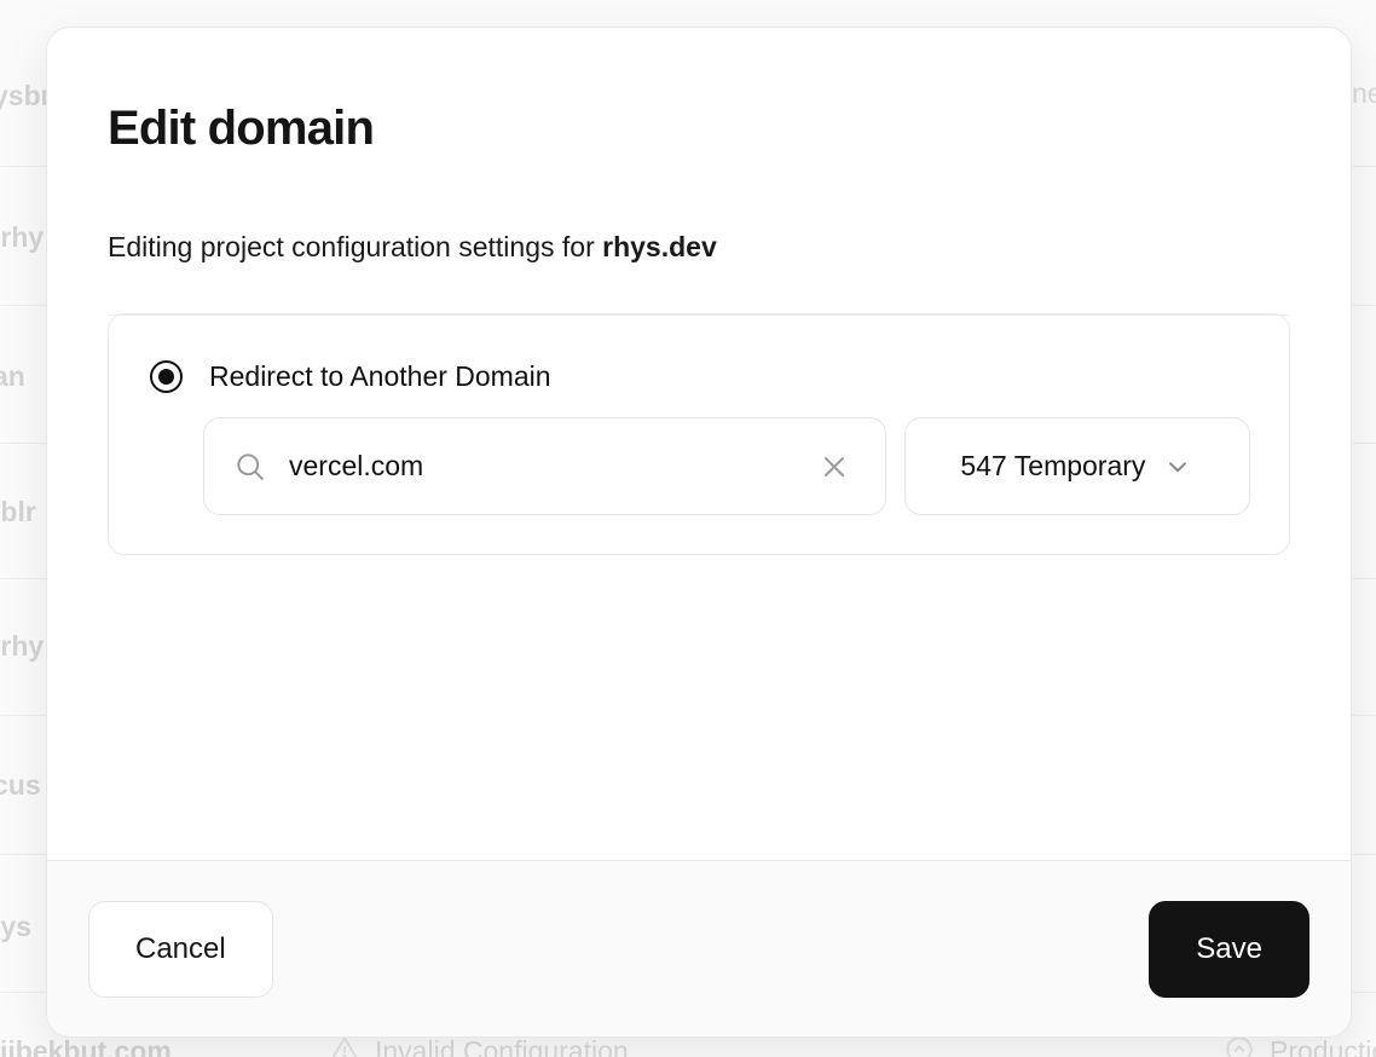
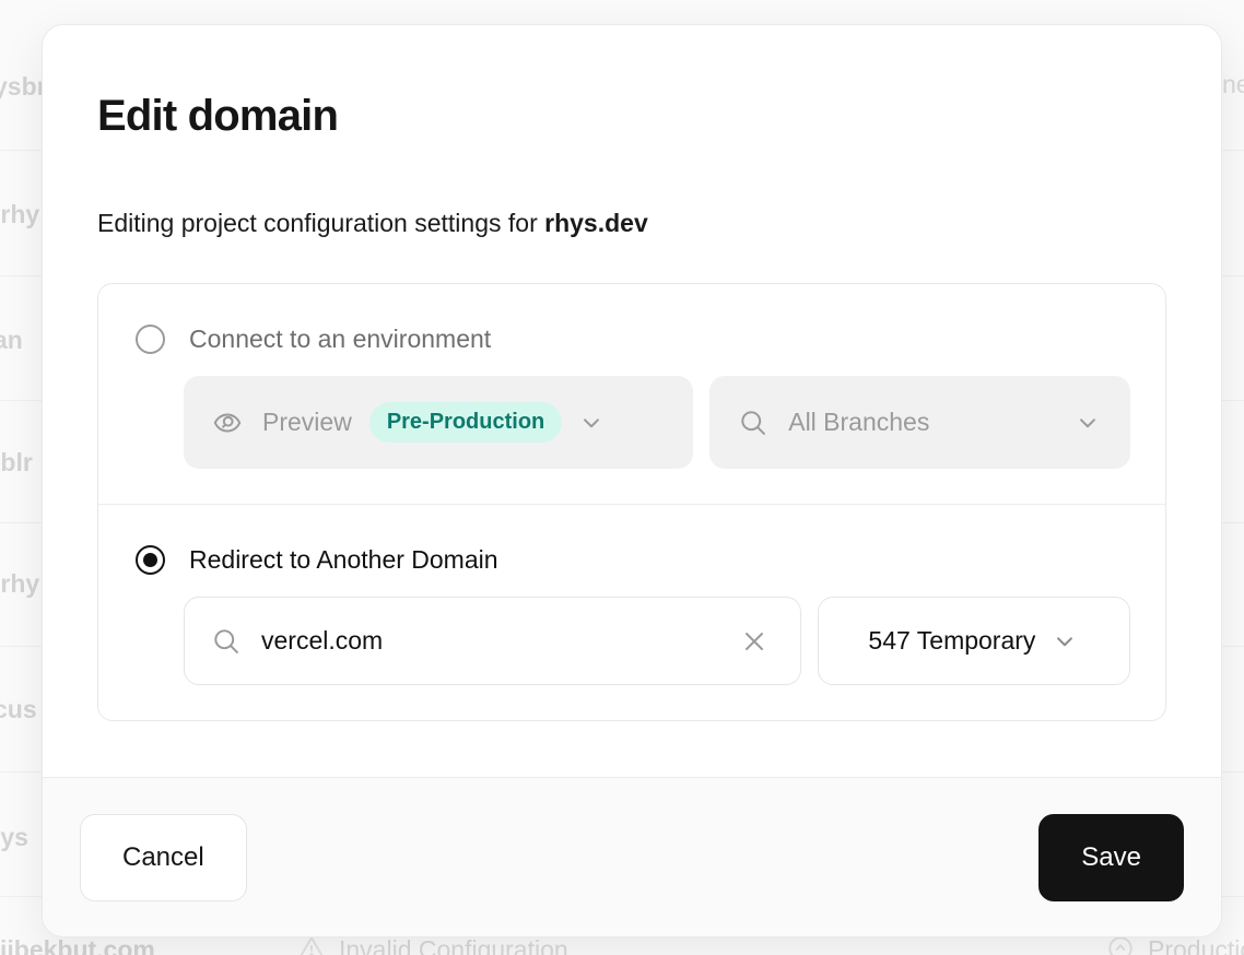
  ysb
  rhy
  an
  blr
  rhy
  cus
  ne
  jibekbut.com
  Invalid Configuration
  Producti
  Edit domain
  Editing project configuration settings for rhys.dev
+ Connect to an environment
+ Preview
+ Pre-Production
+ All Branches
  Redirect to Another Domain
  vercel.com
  547 Temporary
  Cancel
  Save
